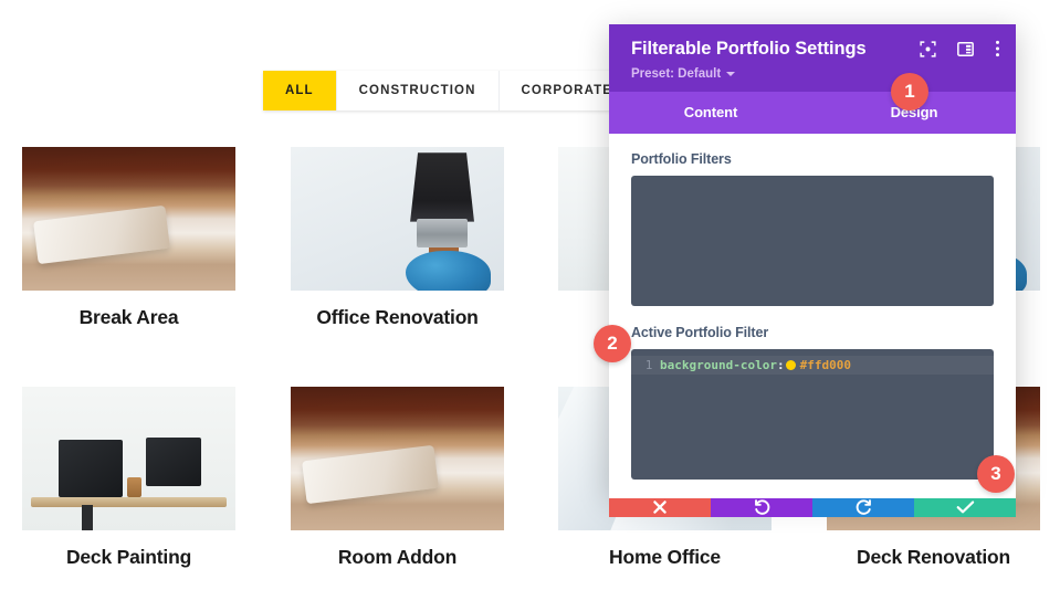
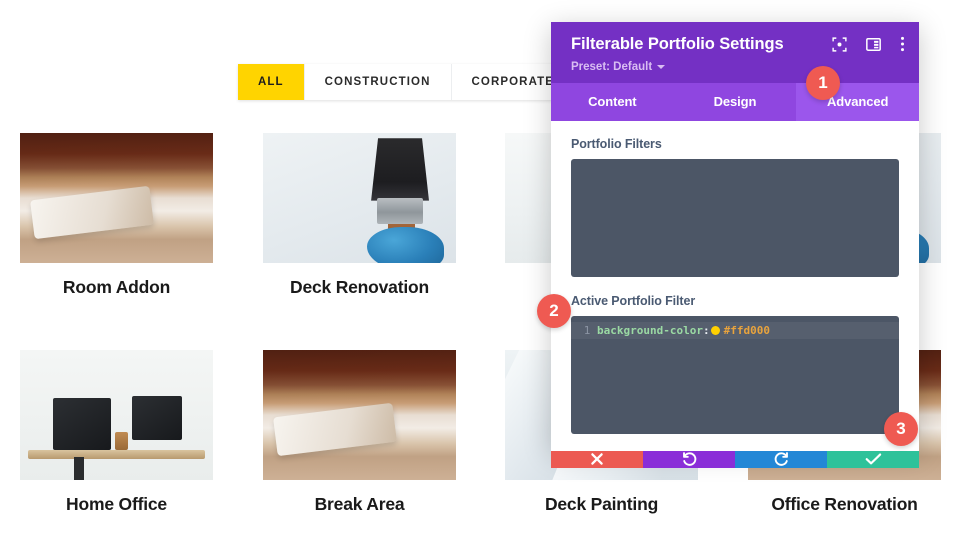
- Break Area
+ Room Addon
- Office Renovation
+ Deck Renovation
- Deck Painting
+ Home Office
- Room Addon
+ Break Area
- Home Office
+ Deck Painting
- Deck Renovation
+ Office Renovation
  ALL
  CONSTRUCTION
  CORPORATE
  Filterable Portfolio Settings
  Preset: Default
  Content
  Design
+ Advanced
  Portfolio Filters
  Active Portfolio Filter
  1
  background-color
  :
  #ffd000
  1
  2
  3
